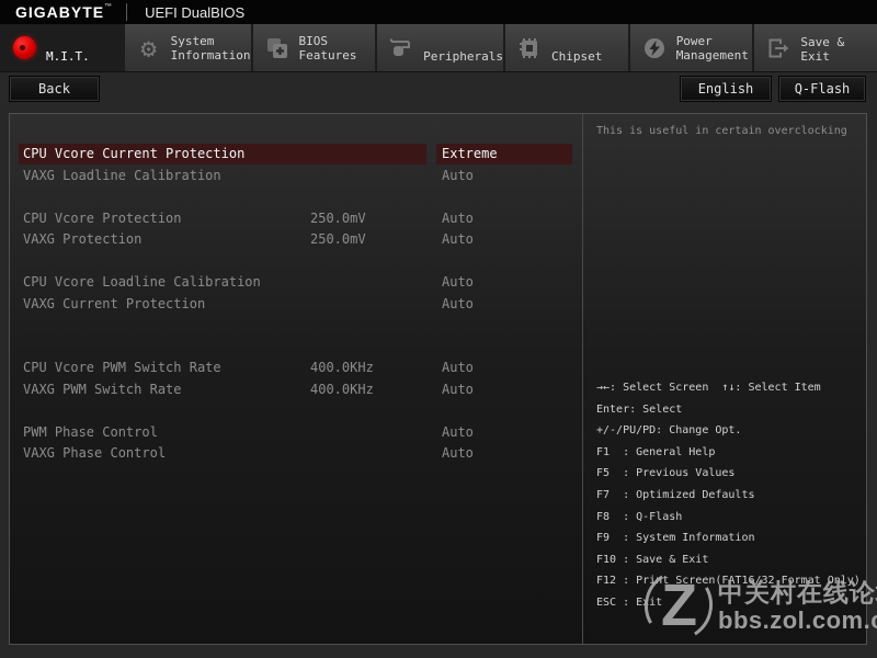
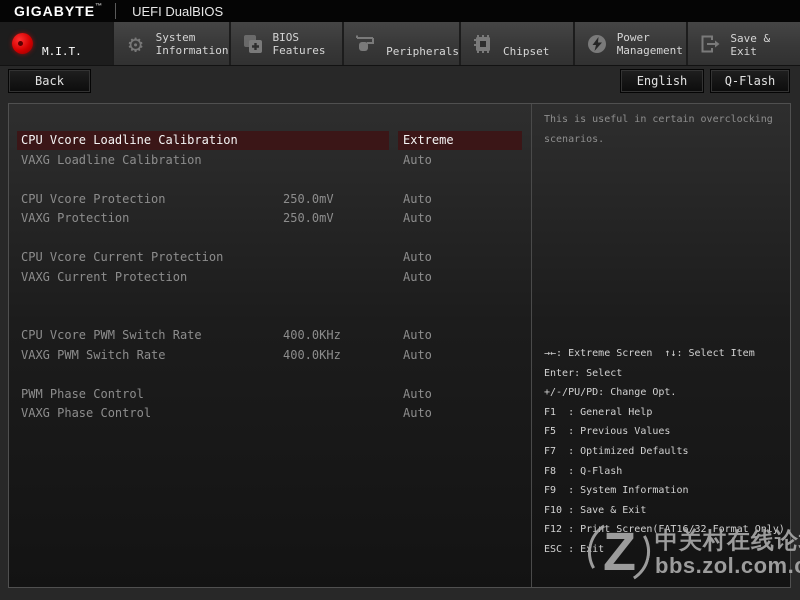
  GIGABYTE
  UEFI DualBIOS
  M.I.T.
  ⚙
  System
  Information
  BIOS
  Features
  Peripherals
  Chipset
  Power
  Management
  Save & Exit
  Back
  English
  Q-Flash
- CPU Vcore Current Protection
+ CPU Vcore Loadline Calibration
  Extreme
  VAXG Loadline Calibration
  Auto
  CPU Vcore Protection
  250.0mV
  Auto
  VAXG Protection
  250.0mV
  Auto
- CPU Vcore Loadline Calibration
+ CPU Vcore Current Protection
  Auto
  VAXG Current Protection
  Auto
  CPU Vcore PWM Switch Rate
  400.0KHz
  Auto
  VAXG PWM Switch Rate
  400.0KHz
  Auto
  PWM Phase Control
  Auto
  VAXG Phase Control
  Auto
  This is useful in certain overclocking
+ scenarios.
- →←: Select Screen ↑↓: Select Item
+ →←: Extreme Screen ↑↓: Select Item
  Enter: Select
  +/-/PU/PD: Change Opt.
  F1 : General Help
  F5 : Previous Values
  F7 : Optimized Defaults
  F8 : Q-Flash
  F9 : System Information
  F10 : Save & Exit
  F12 : Print Screen(FAT16/32 Format Only)
  ESC : Exit
  中关村在线论
  bbs.zol.com.
